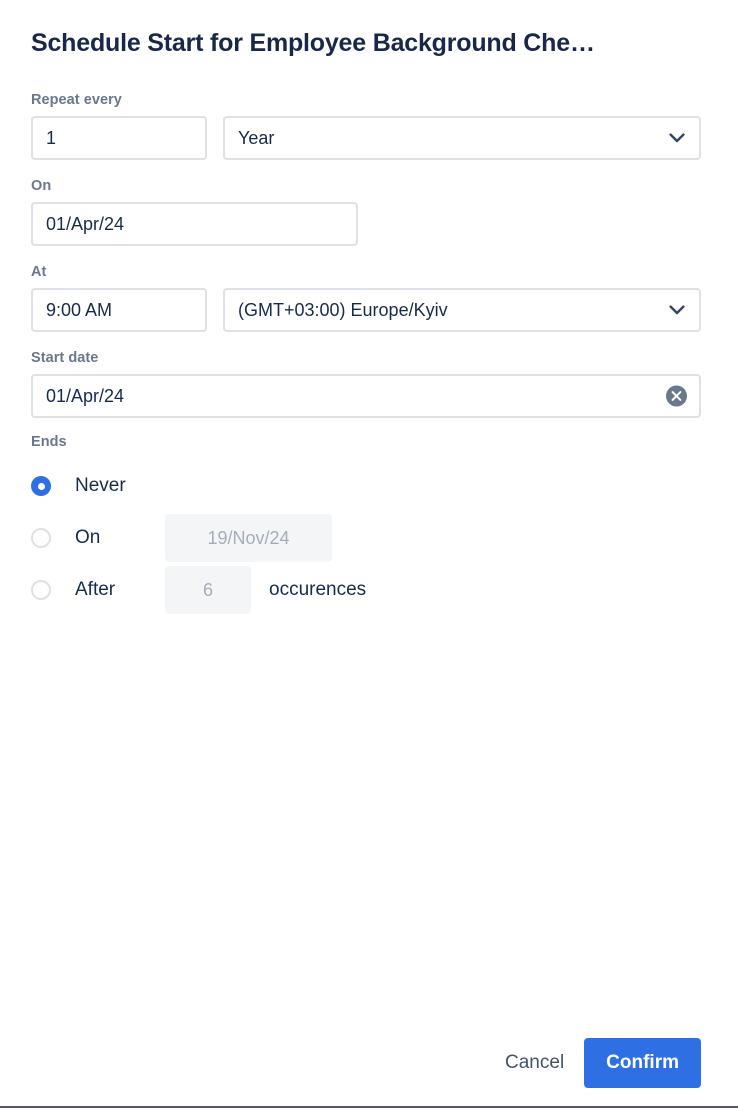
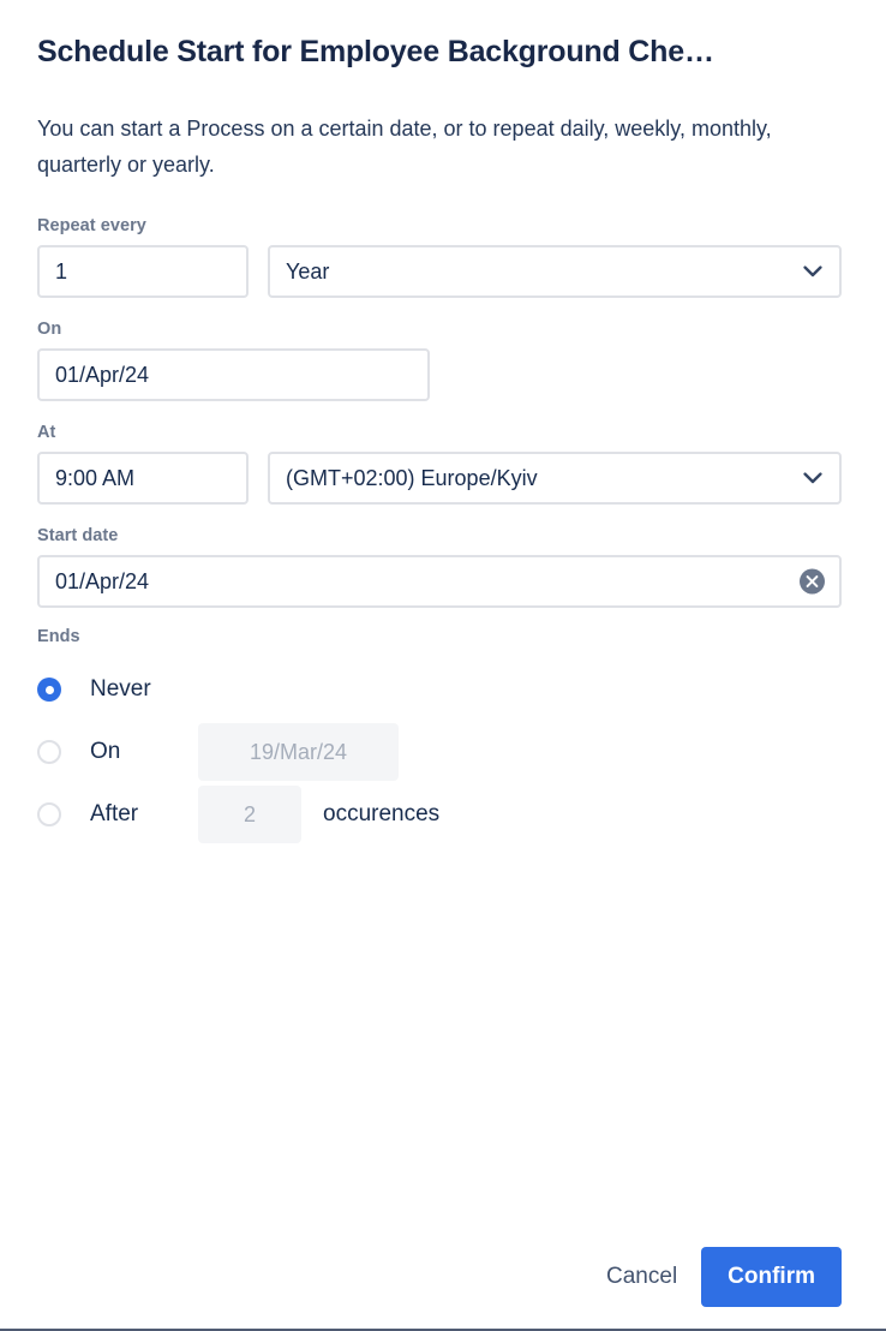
  Schedule Start for Employee Background Che…
+ You can start a Process on a certain date, or to repeat daily, weekly, monthly, quarterly or yearly.
  Repeat every
  1
  Year
  On
  01/Apr/24
  At
  9:00 AM
- (GMT+03:00) Europe/Kyiv
+ (GMT+02:00) Europe/Kyiv
  Start date
  01/Apr/24
  Ends
  Never
  On
- 19/Nov/24
+ 19/Mar/24
  After
- 6
+ 2
  occurences
  Cancel
  Confirm
